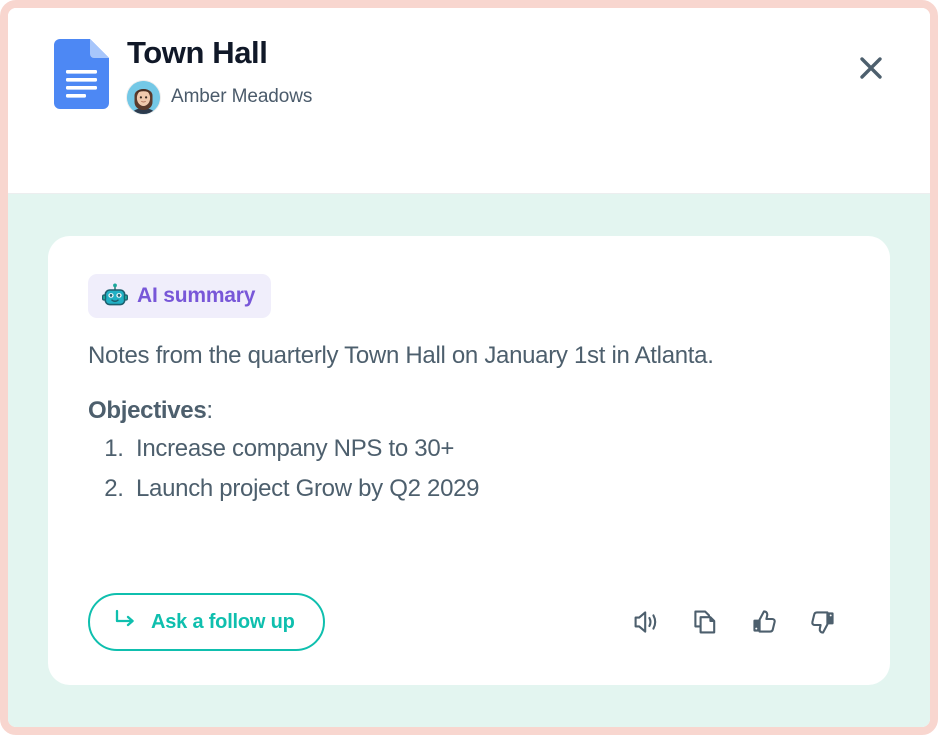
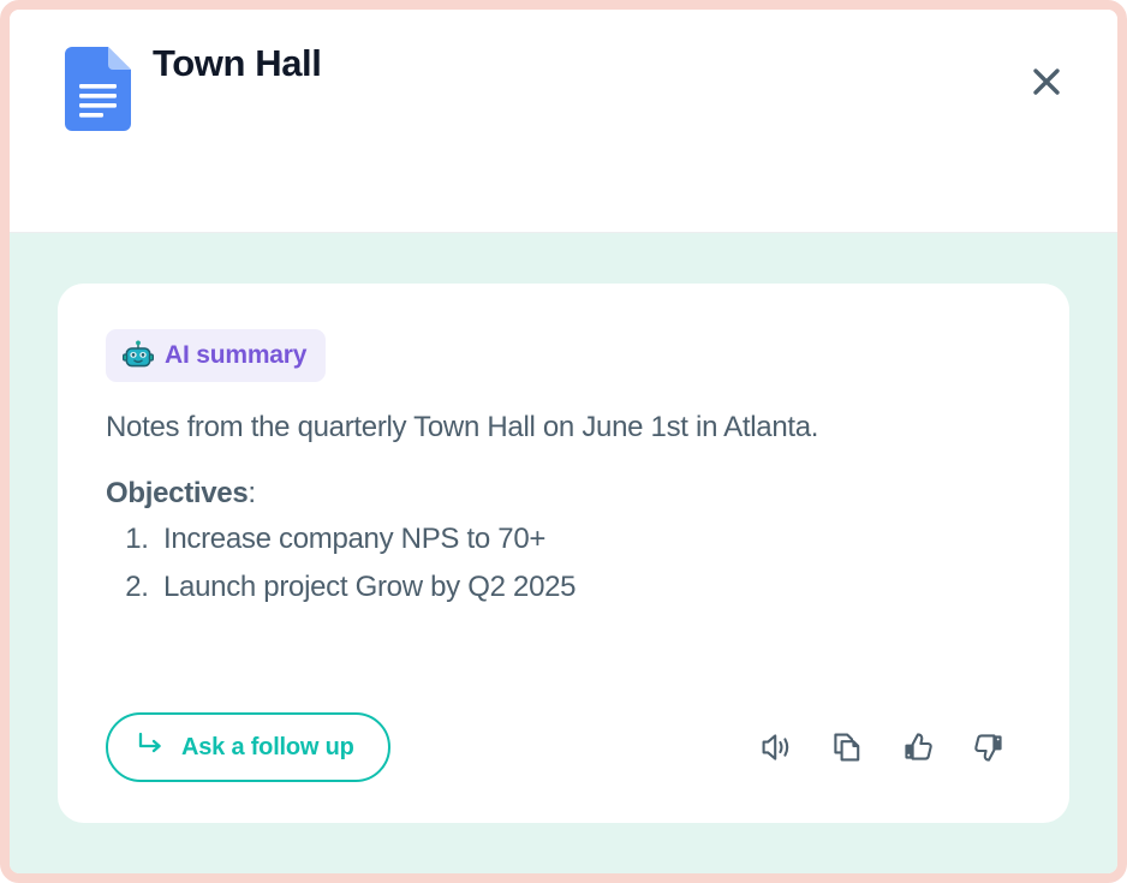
  Town Hall
- Amber Meadows
  AI summary
- Notes from the quarterly Town Hall on January 1st in Atlanta.
+ Notes from the quarterly Town Hall on June 1st in Atlanta.
  Objectives:
- Increase company NPS to 30+
+ Increase company NPS to 70+
- Launch project Grow by Q2 2029
+ Launch project Grow by Q2 2025
  Ask a follow up
